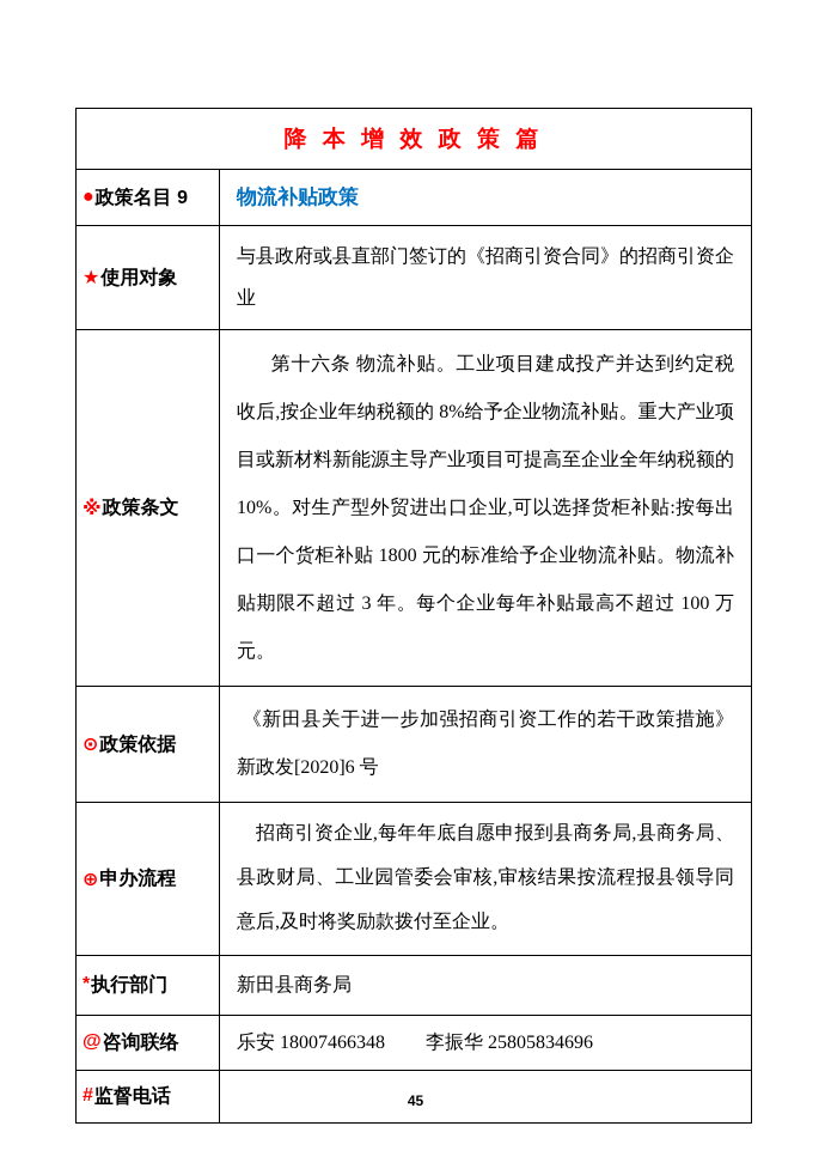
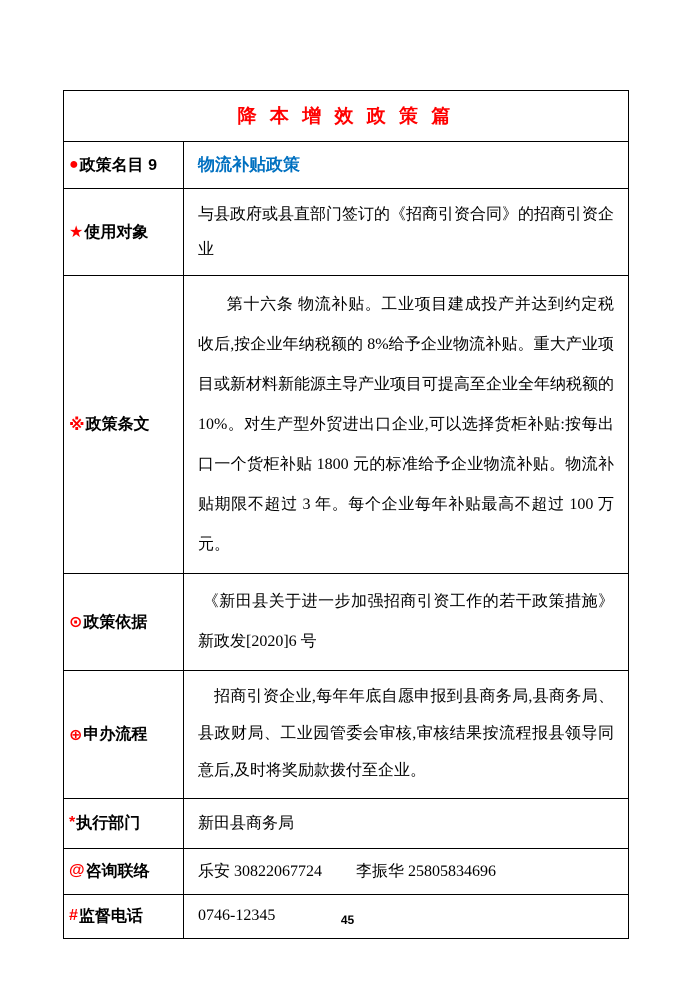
  降 本 增 效 政 策 篇
  ●
  政策名目 9
  物流补贴政策
  ★
  使用对象
  与县政府或县直部门签订的《招商引资合同》的招商引资企业
  ※
  政策条文
  第十六条 物流补贴。工业项目建成投产并达到约定税收后,按企业年纳税额的 8%给予企业物流补贴。重大产业项目或新材料新能源主导产业项目可提高至企业全年纳税额的 10%。对生产型外贸进出口企业,可以选择货柜补贴:按每出口一个货柜补贴 1800 元的标准给予企业物流补贴。物流补贴期限不超过 3 年。每个企业每年补贴最高不超过 100 万元。
  ⊙
  政策依据
  《新田县关于进一步加强招商引资工作的若干政策措施》新政发[2020]6 号
  ⊕
  申办流程
  招商引资企业,每年年底自愿申报到县商务局,县商务局、县政财局、工业园管委会审核,审核结果按流程报县领导同意后,及时将奖励款拨付至企业。
  *
  执行部门
  新田县商务局
  @
  咨询联络
- 乐安 18007466348
+ 乐安 30822067724
  李振华 25805834696
  #
  监督电话
+ 0746-12345
  45
